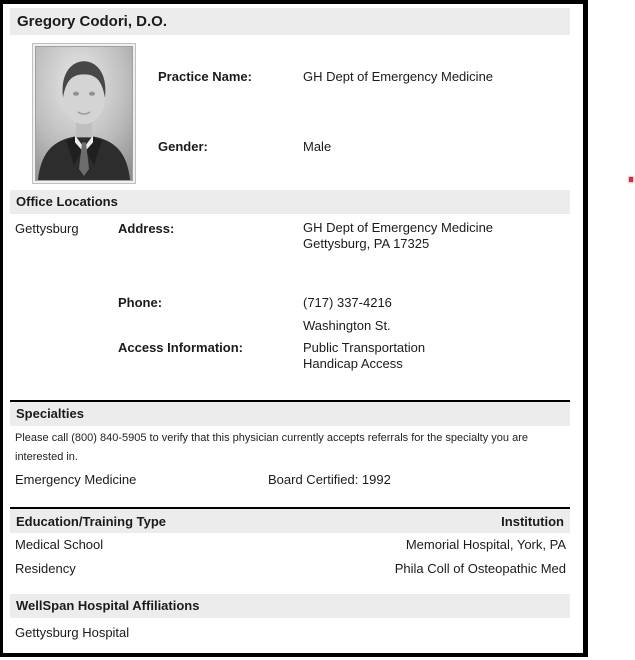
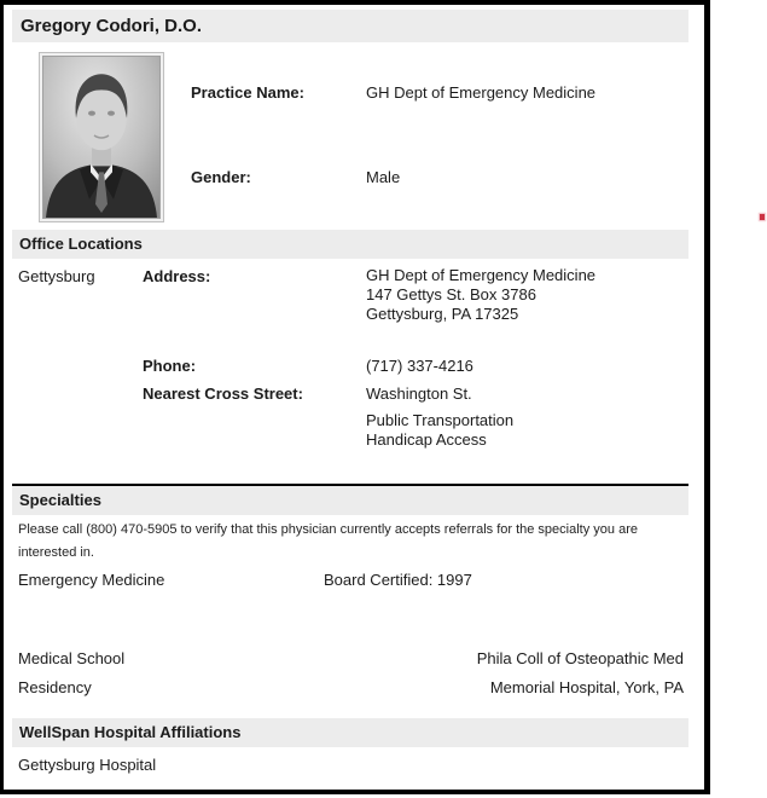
  Gregory Codori, D.O.
  Practice Name:
  GH Dept of Emergency Medicine
  Gender:
  Male
  Office Locations
  Gettysburg
  Address:
  GH Dept of Emergency Medicine
+ 147 Gettys St. Box 3786
  Gettysburg, PA 17325
  Phone:
  (717) 337-4216
+ Nearest Cross Street:
  Washington St.
- Access Information:
  Public Transportation
  Handicap Access
  Specialties
- Please call (800) 840-5905 to verify that this physician currently accepts referrals for the specialty you are interested in.
+ Please call (800) 470-5905 to verify that this physician currently accepts referrals for the specialty you are interested in.
  Emergency Medicine
- Board Certified: 1992
+ Board Certified: 1997
- Education/Training Type
- Institution
  Medical School
- Memorial Hospital, York, PA
+ Phila Coll of Osteopathic Med
  Residency
- Phila Coll of Osteopathic Med
+ Memorial Hospital, York, PA
  WellSpan Hospital Affiliations
  Gettysburg Hospital
